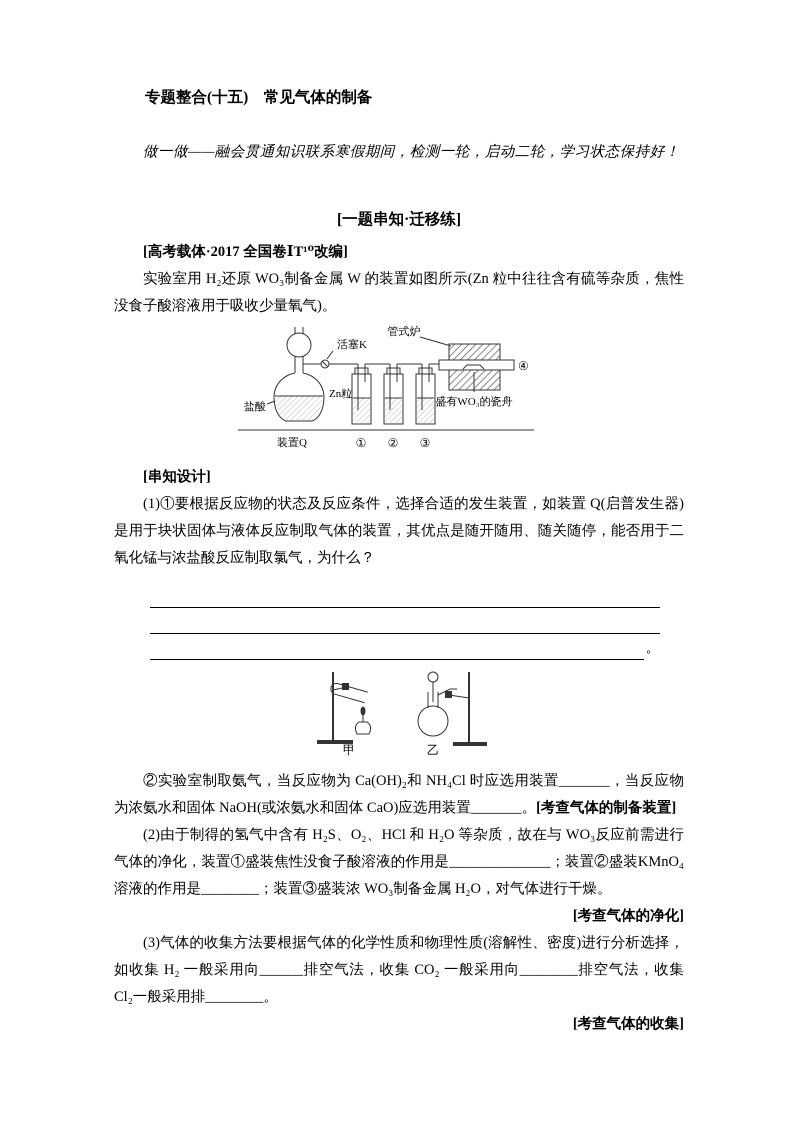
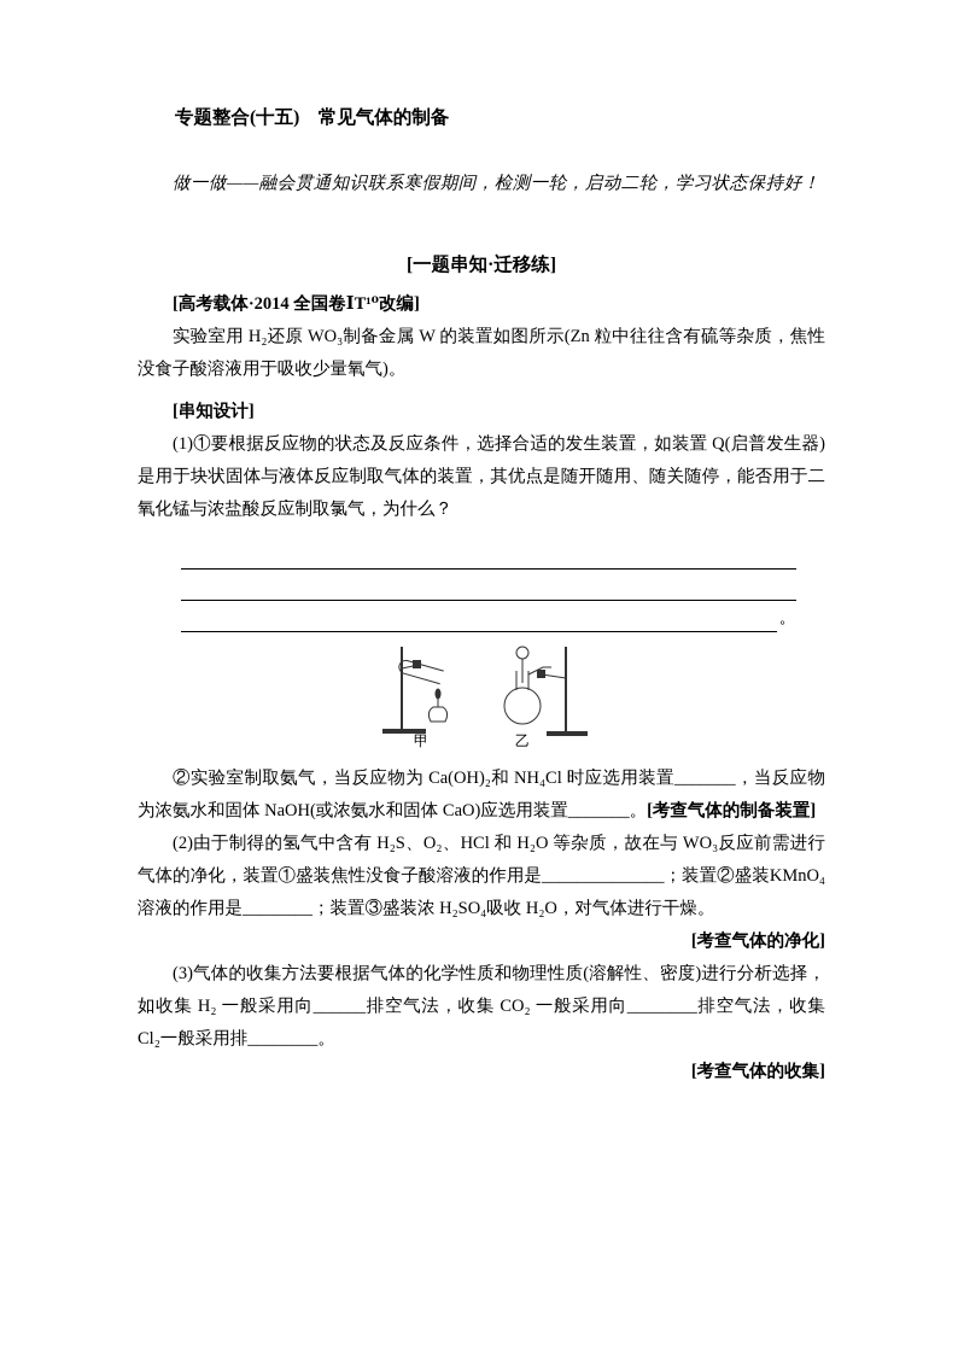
  专题整合(十五) 常见气体的制备
  做一做——融会贯通知识联系寒假期间，检测一轮，启动二轮，学习状态保持好！
  [一题串知·迁移练]
- [高考载体·2017 全国卷ⅠT¹⁰改编]
+ [高考载体·2014 全国卷ⅠT¹⁰改编]
  实验室用 H₂还原 WO₃制备金属 W 的装置如图所示(Zn 粒中往往含有硫等杂质，焦性没食子酸溶液用于吸收少量氧气)。
- 活塞K
- Zn粒
- 盐酸
- 装置Q
- ①
- ②
- ③
- ④
- 管式炉
- 盛有WO₃的瓷舟
  [串知设计]
  (1)①要根据反应物的状态及反应条件，选择合适的发生装置，如装置 Q(启普发生器)是用于块状固体与液体反应制取气体的装置，其优点是随开随用、随关随停，能否用于二氧化锰与浓盐酸反应制取氯气，为什么？
  。
  甲
  乙
  ②实验室制取氨气，当反应物为 Ca(OH)₂和 NH₄Cl 时应选用装置_______，当反应物为浓氨水和固体 NaOH(或浓氨水和固体 CaO)应选用装置_______。[考查气体的制备装置]
- (2)由于制得的氢气中含有 H₂S、O₂、HCl 和 H₂O 等杂质，故在与 WO₃反应前需进行气体的净化，装置①盛装焦性没食子酸溶液的作用是______________；装置②盛装KMnO₄溶液的作用是________；装置③盛装浓 WO₃制备金属 H₂O，对气体进行干燥。
+ (2)由于制得的氢气中含有 H₂S、O₂、HCl 和 H₂O 等杂质，故在与 WO₃反应前需进行气体的净化，装置①盛装焦性没食子酸溶液的作用是______________；装置②盛装KMnO₄溶液的作用是________；装置③盛装浓 H₂SO₄吸收 H₂O，对气体进行干燥。
  [考查气体的净化]
  (3)气体的收集方法要根据气体的化学性质和物理性质(溶解性、密度)进行分析选择，如收集 H₂ 一般采用向______排空气法，收集 CO₂ 一般采用向________排空气法，收集 Cl₂一般采用排________。
  [考查气体的收集]
